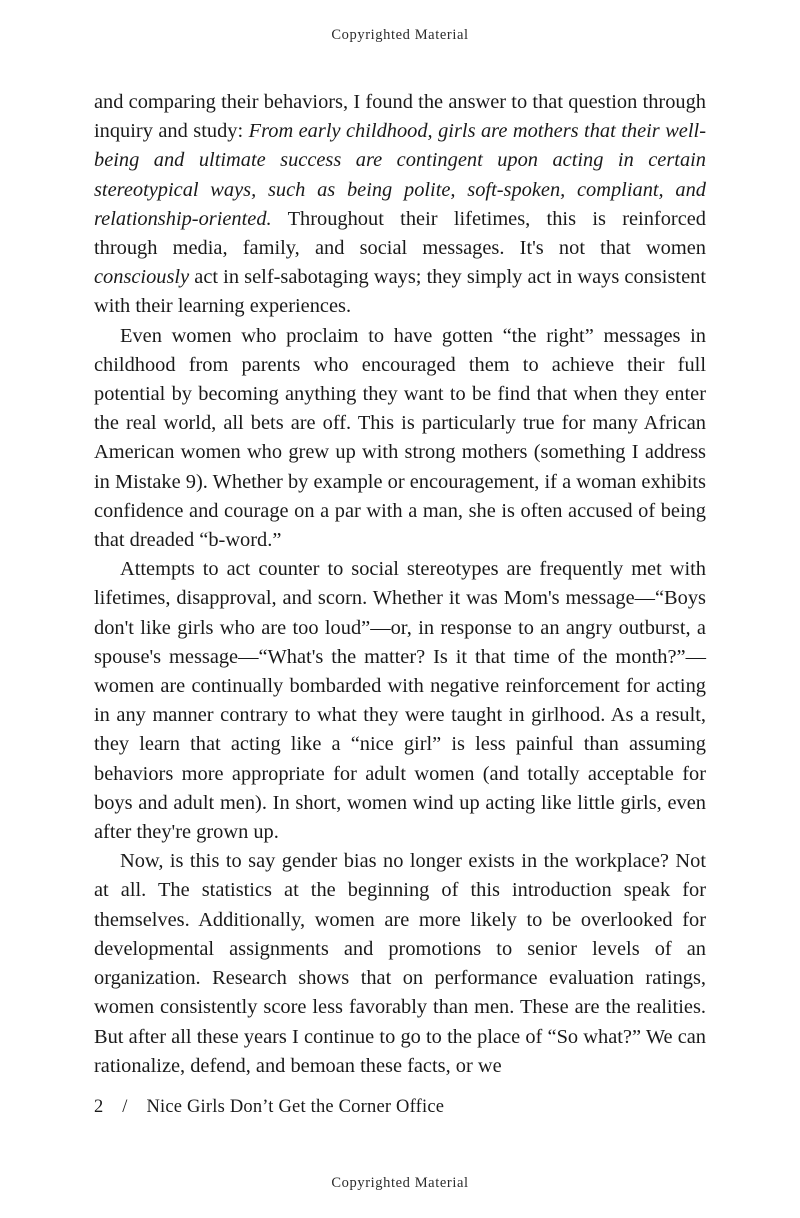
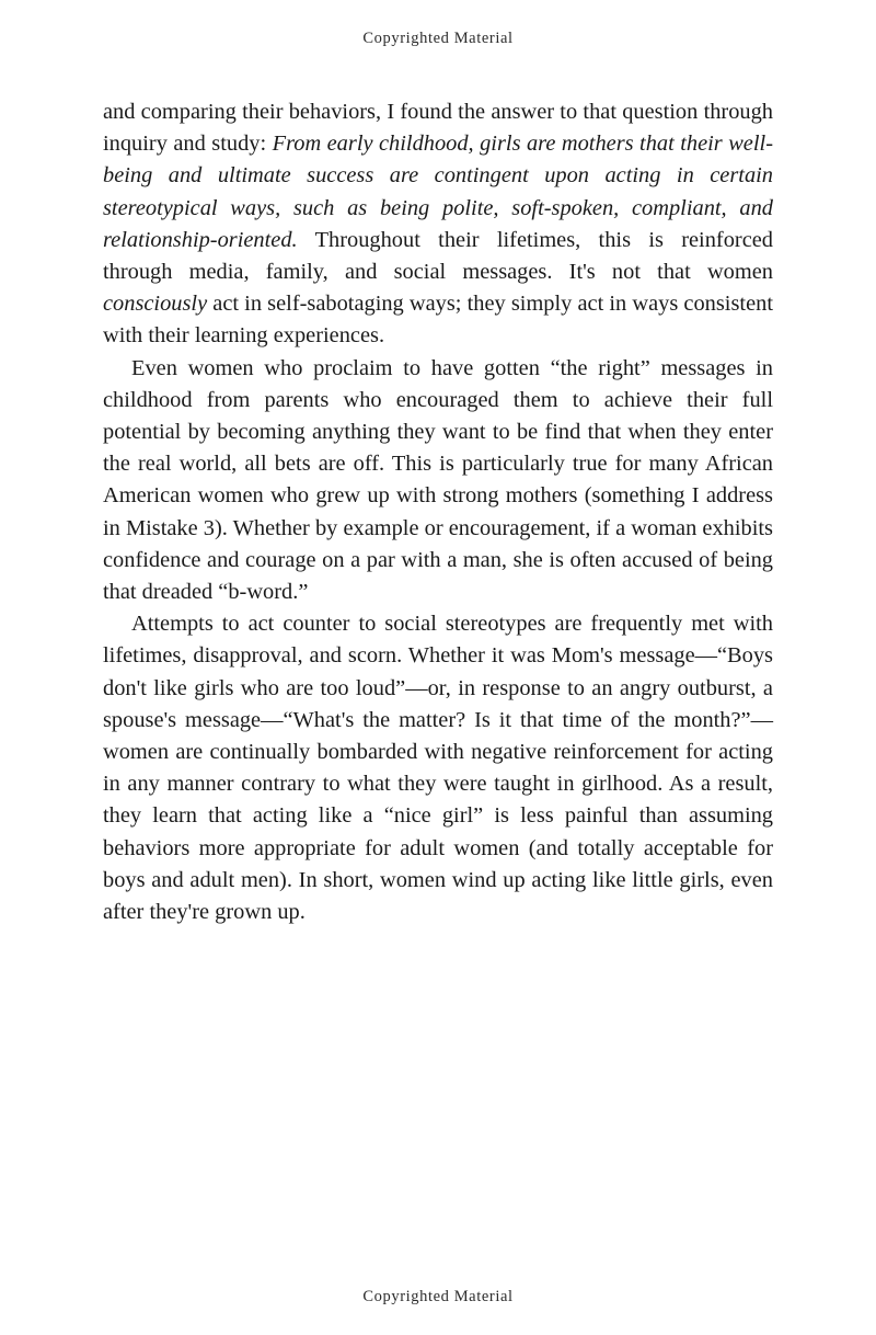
  Copyrighted Material
  and comparing their behaviors, I found the answer to that question through inquiry and study: From early childhood, girls are mothers that their well-being and ultimate success are contingent upon acting in certain stereotypical ways, such as being polite, soft-spoken, compliant, and relationship-oriented. Throughout their lifetimes, this is reinforced through media, family, and social messages. It's not that women consciously act in self-sabotaging ways; they simply act in ways consistent with their learning experiences.
- Even women who proclaim to have gotten “the right” messages in childhood from parents who encouraged them to achieve their full potential by becoming anything they want to be find that when they enter the real world, all bets are off. This is particularly true for many African American women who grew up with strong mothers (something I address in Mistake 9). Whether by example or encouragement, if a woman exhibits confidence and courage on a par with a man, she is often accused of being that dreaded “b-word.”
+ Even women who proclaim to have gotten “the right” messages in childhood from parents who encouraged them to achieve their full potential by becoming anything they want to be find that when they enter the real world, all bets are off. This is particularly true for many African American women who grew up with strong mothers (something I address in Mistake 3). Whether by example or encouragement, if a woman exhibits confidence and courage on a par with a man, she is often accused of being that dreaded “b-word.”
  Attempts to act counter to social stereotypes are frequently met with lifetimes, disapproval, and scorn. Whether it was Mom's message—“Boys don't like girls who are too loud”—or, in response to an angry outburst, a spouse's message—“What's the matter? Is it that time of the month?”—women are continually bombarded with negative reinforcement for acting in any manner contrary to what they were taught in girlhood. As a result, they learn that acting like a “nice girl” is less painful than assuming behaviors more appropriate for adult women (and totally acceptable for boys and adult men). In short, women wind up acting like little girls, even after they're grown up.
- Now, is this to say gender bias no longer exists in the workplace? Not at all. The statistics at the beginning of this introduction speak for themselves. Additionally, women are more likely to be overlooked for developmental assignments and promotions to senior levels of an organization. Research shows that on performance evaluation ratings, women consistently score less favorably than men. These are the realities. But after all these years I continue to go to the place of “So what?” We can rationalize, defend, and bemoan these facts, or we
- 2 / Nice Girls Don’t Get the Corner Office
  Copyrighted Material
